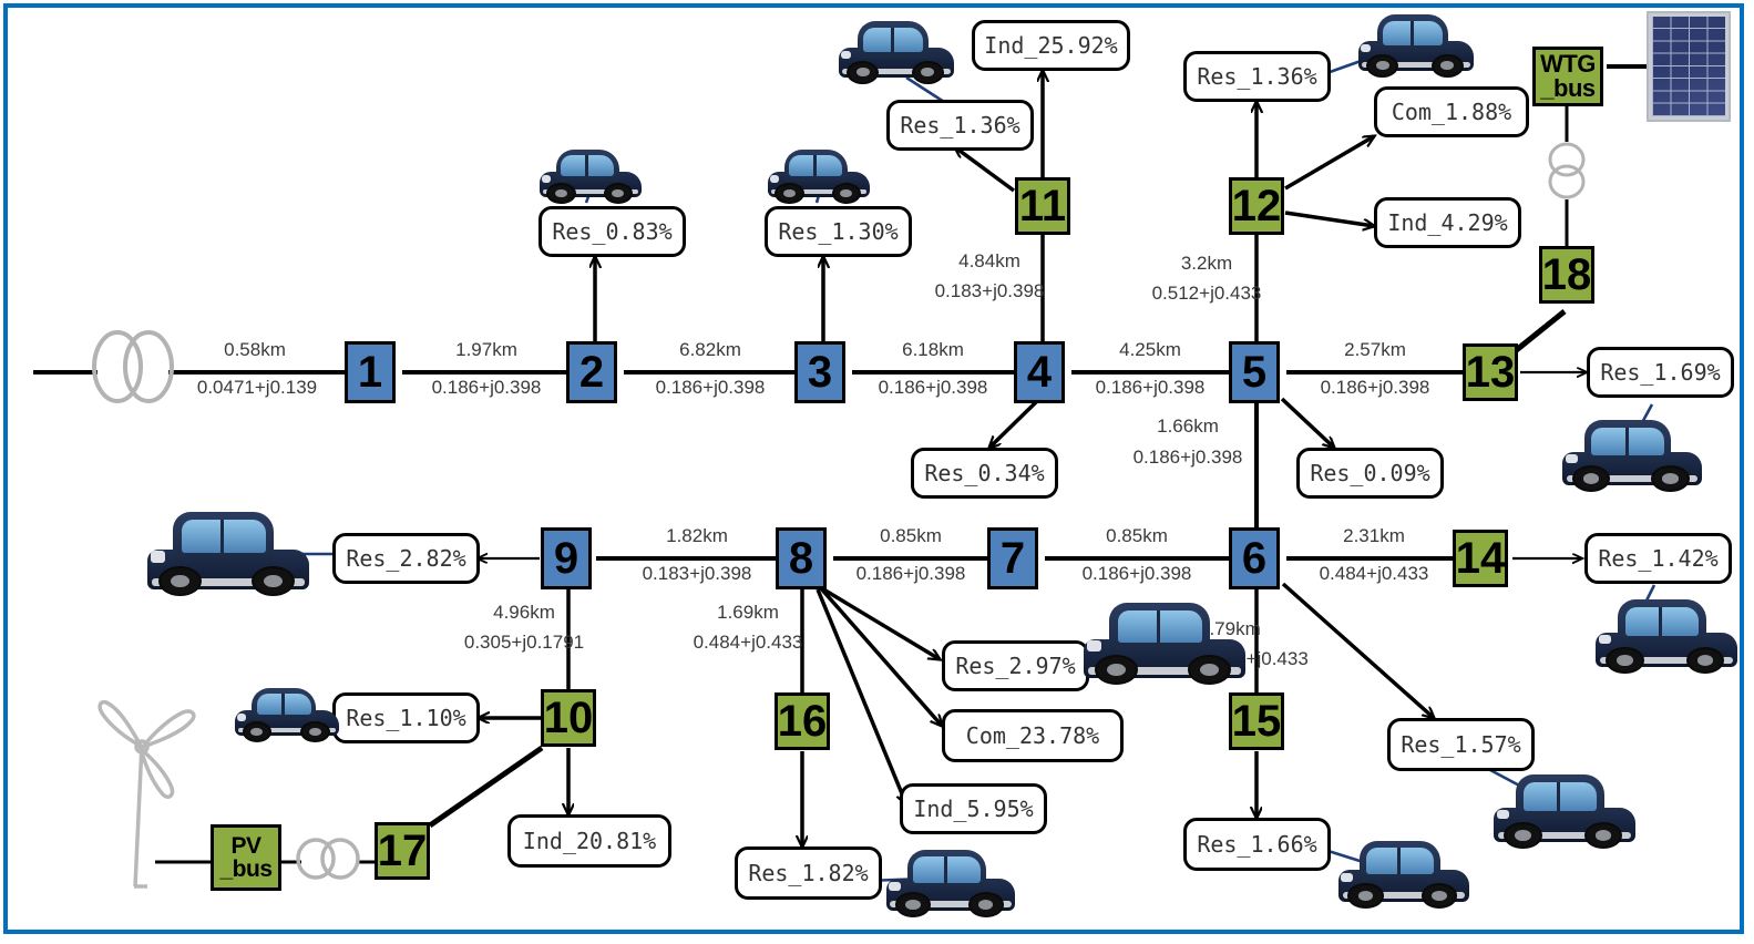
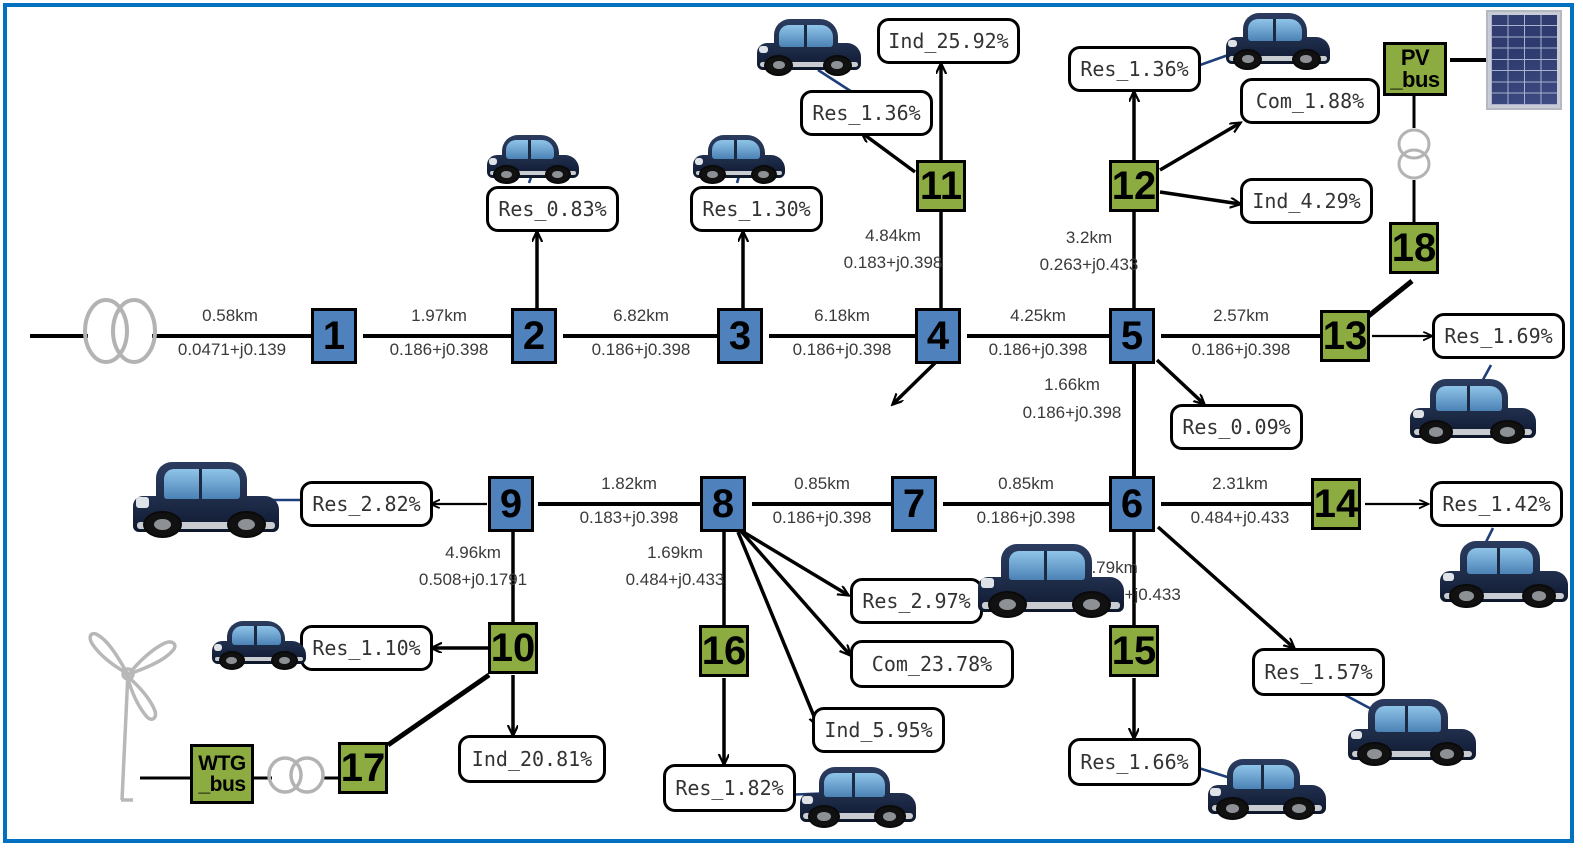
  1
  2
  3
  4
  5
  6
  7
  8
  9
  10
  11
  12
  13
  14
  15
  16
  17
  18
- WTG
+ PV
  _bus
- PV
+ WTG
  _bus
  Res_0.83%
  Res_1.30%
  Res_1.36%
  Ind_25.92%
  Res_1.36%
  Com_1.88%
  Ind_4.29%
  Res_1.69%
- Res_0.34%
  Res_0.09%
  Res_2.82%
  Res_1.42%
  Res_2.97%
  Com_23.78%
  Ind_5.95%
  Res_1.57%
  Res_1.10%
  Ind_20.81%
  Res_1.82%
  Res_1.66%
  0.58km
  0.0471+j0.139
  1.97km
  0.186+j0.398
  6.82km
  0.186+j0.398
  6.18km
  0.186+j0.398
  4.25km
  0.186+j0.398
  2.57km
  0.186+j0.398
  4.84km
  0.183+j0.398
  3.2km
- 0.512+j0.433
+ 0.263+j0.433
  1.66km
  0.186+j0.398
  1.82km
  0.183+j0.398
  0.85km
  0.186+j0.398
  0.85km
  0.186+j0.398
  2.31km
  0.484+j0.433
  4.96km
- 0.305+j0.1791
+ 0.508+j0.1791
  1.69km
  0.484+j0.433
  .79km
